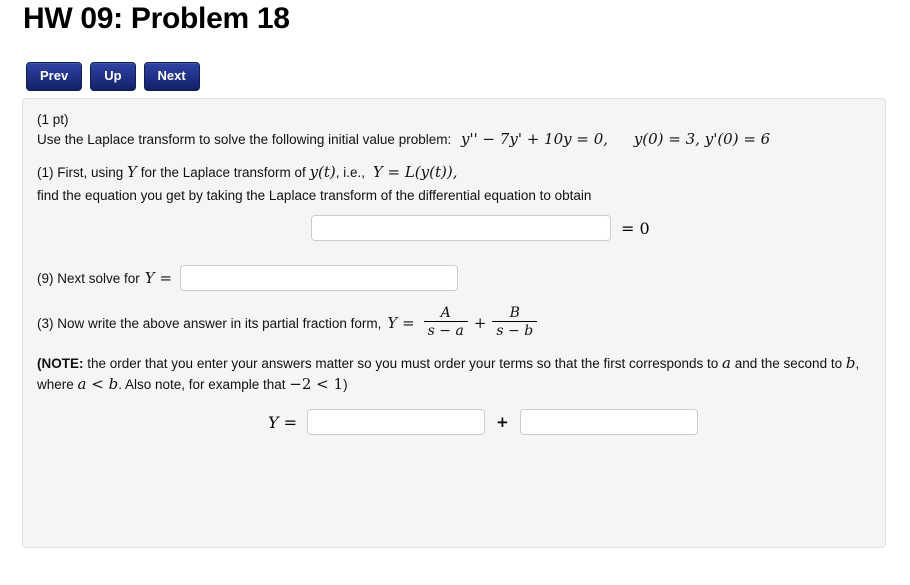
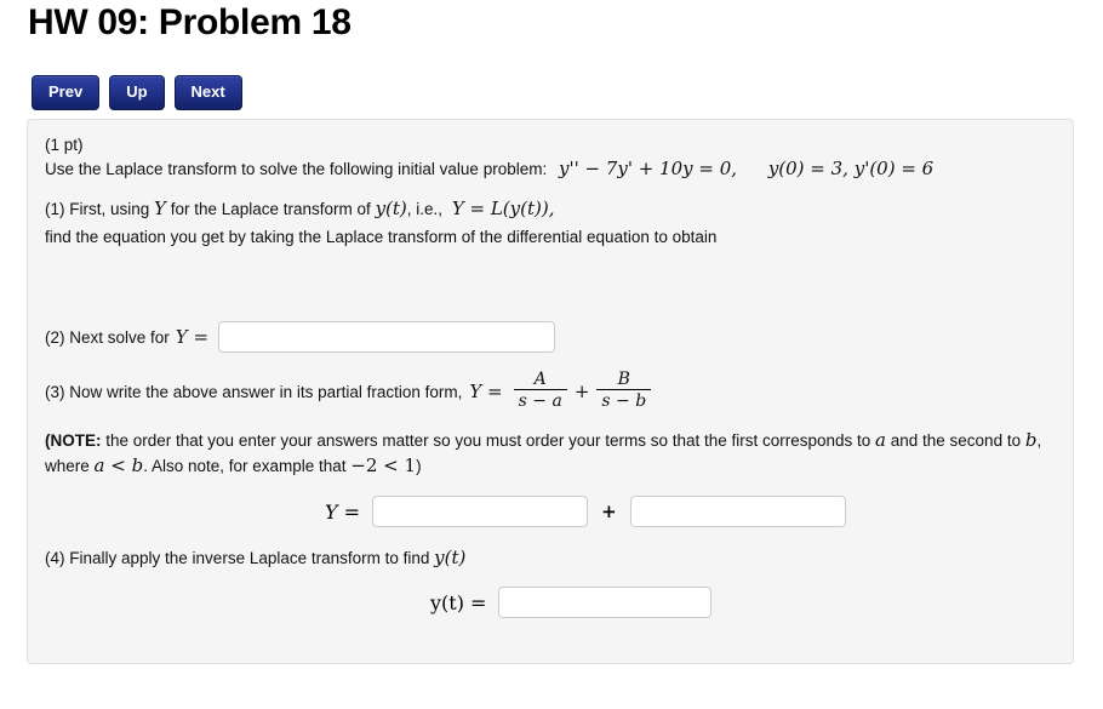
  HW 09: Problem 18
  Prev
  Up
  Next
  (1 pt)
  Use the Laplace transform to solve the following initial value problem: y'' − 7y' + 10y = 0, y(0) = 3, y'(0) = 6
  (1) First, using Y for the Laplace transform of y(t), i.e., Y = L(y(t)),
  find the equation you get by taking the Laplace transform of the differential equation to obtain
- = 0
- (9) Next solve for
+ (2) Next solve for
  Y =
  (3) Now write the above answer in its partial fraction form,
  Y =
  A
  s − a
  +
  B
  s − b
  (NOTE: the order that you enter your answers matter so you must order your terms so that the first corresponds to a and the second to b, where a < b. Also note, for example that −2 < 1)
  Y =
  +
+ (4) Finally apply the inverse Laplace transform to find y(t)
+ y(t) =
